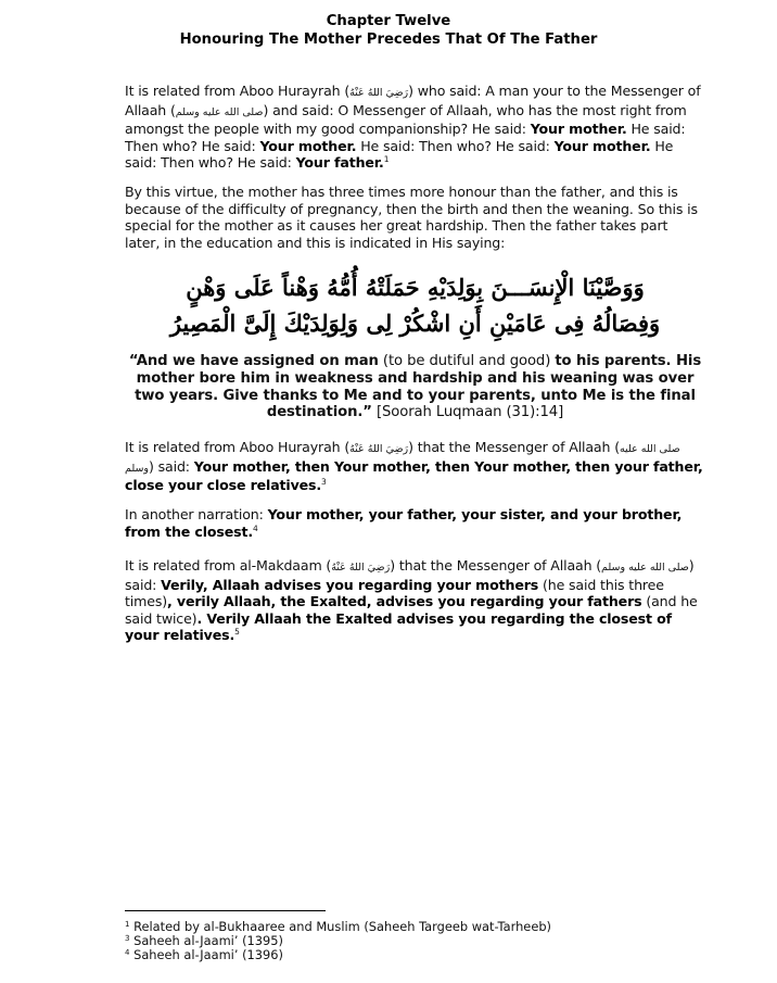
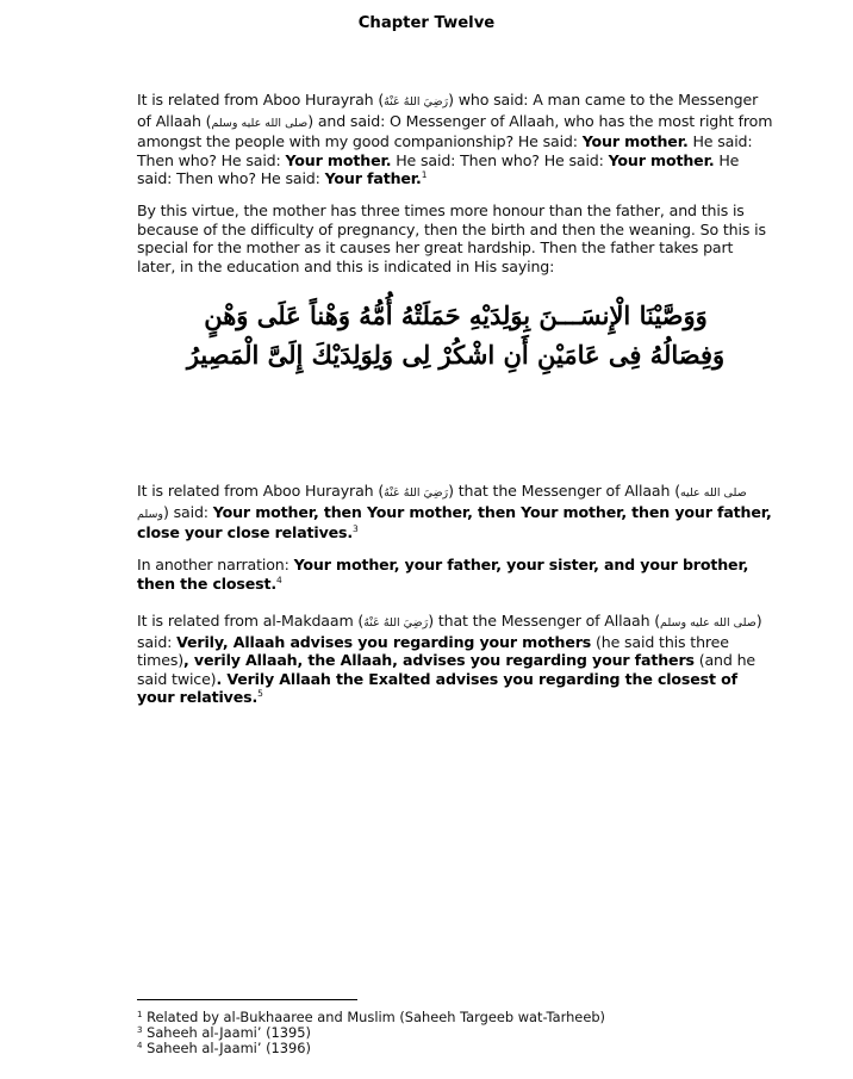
  Chapter Twelve
- Honouring The Mother Precedes That Of The Father
- It is related from Aboo Hurayrah ( رَضِيَ اللهُ عَنْهُ ) who said: A man your to the Messenger of Allaah ( صلى الله عليه وسلم ) and said: O Messenger of Allaah, who has the most right from amongst the people with my good companionship? He said: Your mother. He said: Then who? He said: Your mother. He said: Then who? He said: Your mother. He said: Then who? He said: Your father.1
+ It is related from Aboo Hurayrah ( رَضِيَ اللهُ عَنْهُ ) who said: A man came to the Messenger of Allaah ( صلى الله عليه وسلم ) and said: O Messenger of Allaah, who has the most right from amongst the people with my good companionship? He said: Your mother. He said: Then who? He said: Your mother. He said: Then who? He said: Your mother. He said: Then who? He said: Your father.1
  By this virtue, the mother has three times more honour than the father, and this is because of the difficulty of pregnancy, then the birth and then the weaning. So this is special for the mother as it causes her great hardship. Then the father takes part later, in the education and this is indicated in His saying:
  وَوَصَّيْنَا الْإِنسَـــنَ بِوَلِدَيْهِ حَمَلَتْهُ أُمُّهُ وَهْناً عَلَى وَهْنٍ
  وَفِصَالُهُ فِى عَامَيْنِ أَنِ اشْكُرْ لِى وَلِوَلِدَيْكَ إِلَىَّ الْمَصِيرُ
- “And we have assigned on man (to be dutiful and good) to his parents. His mother bore him in weakness and hardship and his weaning was over two years. Give thanks to Me and to your parents, unto Me is the final destination.” [Soorah Luqmaan (31):14]
  It is related from Aboo Hurayrah ( رَضِيَ اللهُ عَنْهُ ) that the Messenger of Allaah ( صلى الله عليه وسلم ) said: Your mother, then Your mother, then Your mother, then your father, close your close relatives.3
- In another narration: Your mother, your father, your sister, and your brother, from the closest.4
+ In another narration: Your mother, your father, your sister, and your brother, then the closest.4
- It is related from al-Makdaam ( رَضِيَ اللهُ عَنْهُ ) that the Messenger of Allaah ( صلى الله عليه وسلم ) said: Verily, Allaah advises you regarding your mothers (he said this three times), verily Allaah, the Exalted, advises you regarding your fathers (and he said twice). Verily Allaah the Exalted advises you regarding the closest of your relatives.5
+ It is related from al-Makdaam ( رَضِيَ اللهُ عَنْهُ ) that the Messenger of Allaah ( صلى الله عليه وسلم ) said: Verily, Allaah advises you regarding your mothers (he said this three times), verily Allaah, the Allaah, advises you regarding your fathers (and he said twice). Verily Allaah the Exalted advises you regarding the closest of your relatives.5
  1 Related by al-Bukhaaree and Muslim (Saheeh Targeeb wat-Tarheeb)
  3 Saheeh al-Jaami’ (1395)
  4 Saheeh al-Jaami’ (1396)
